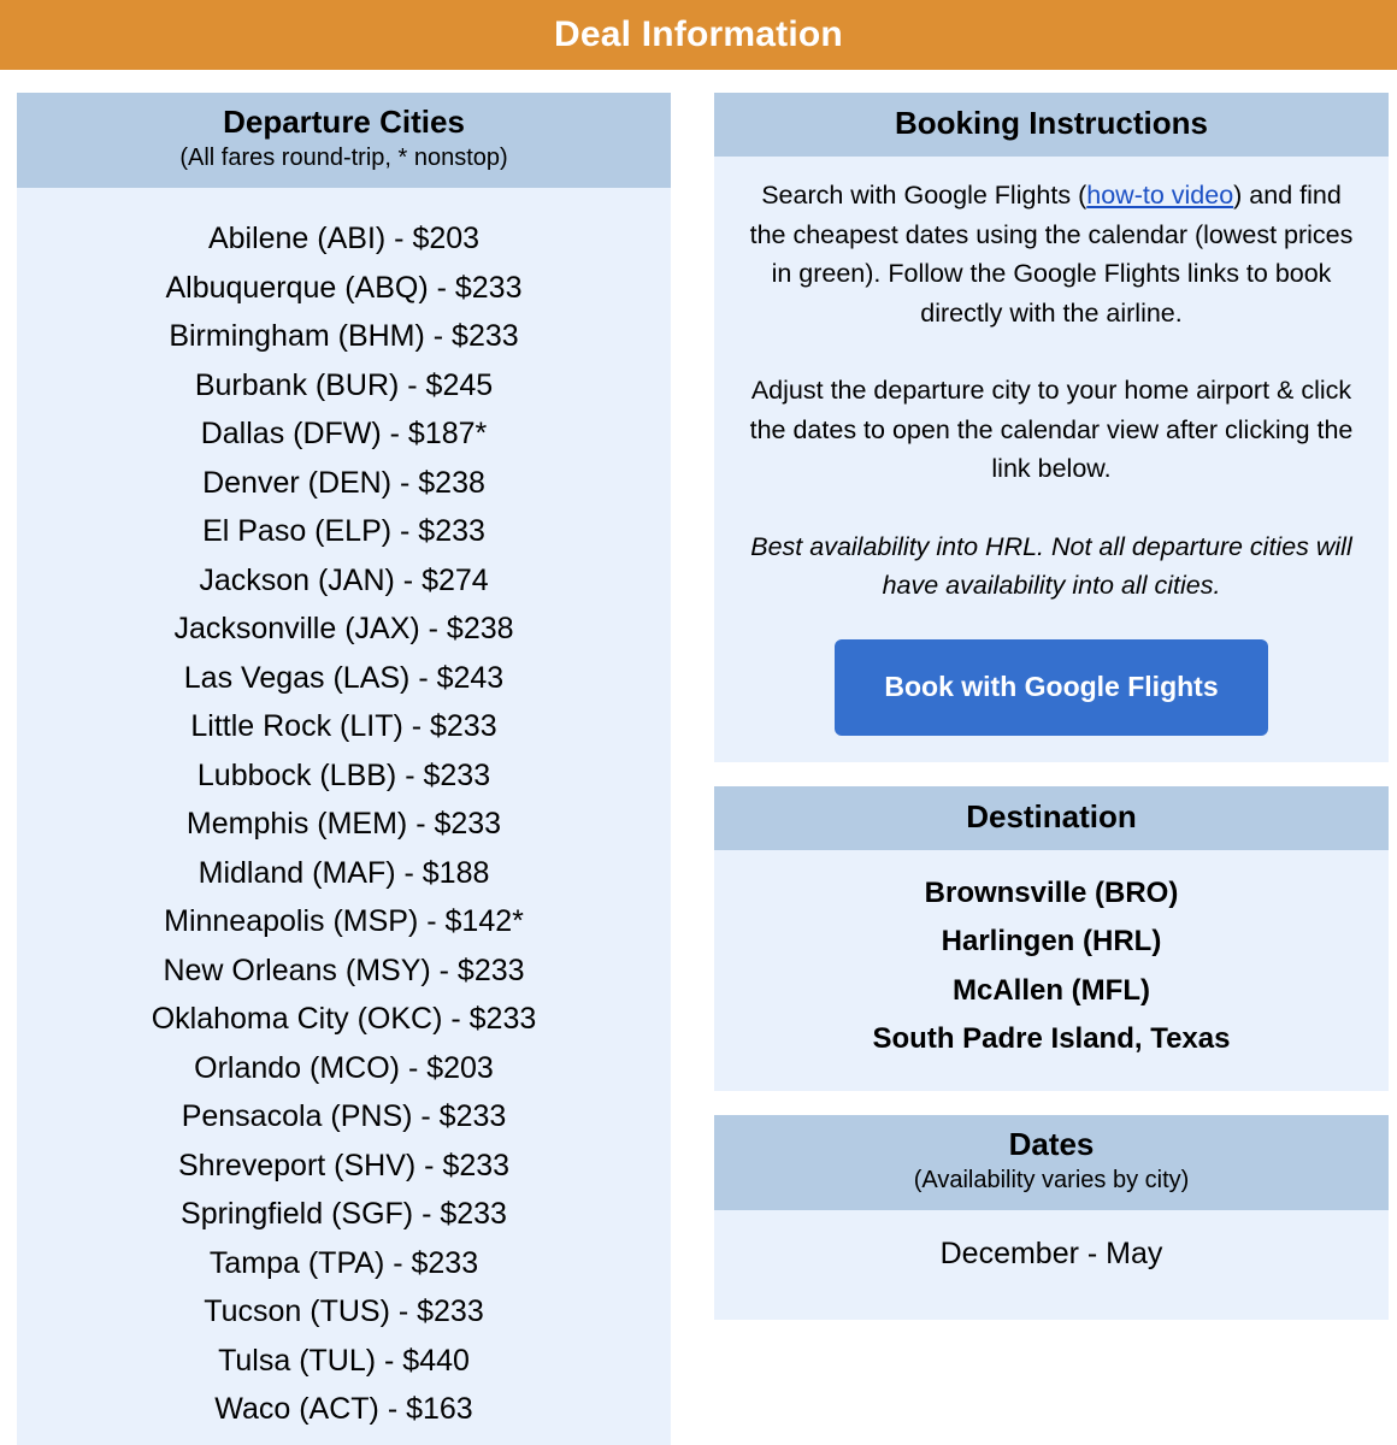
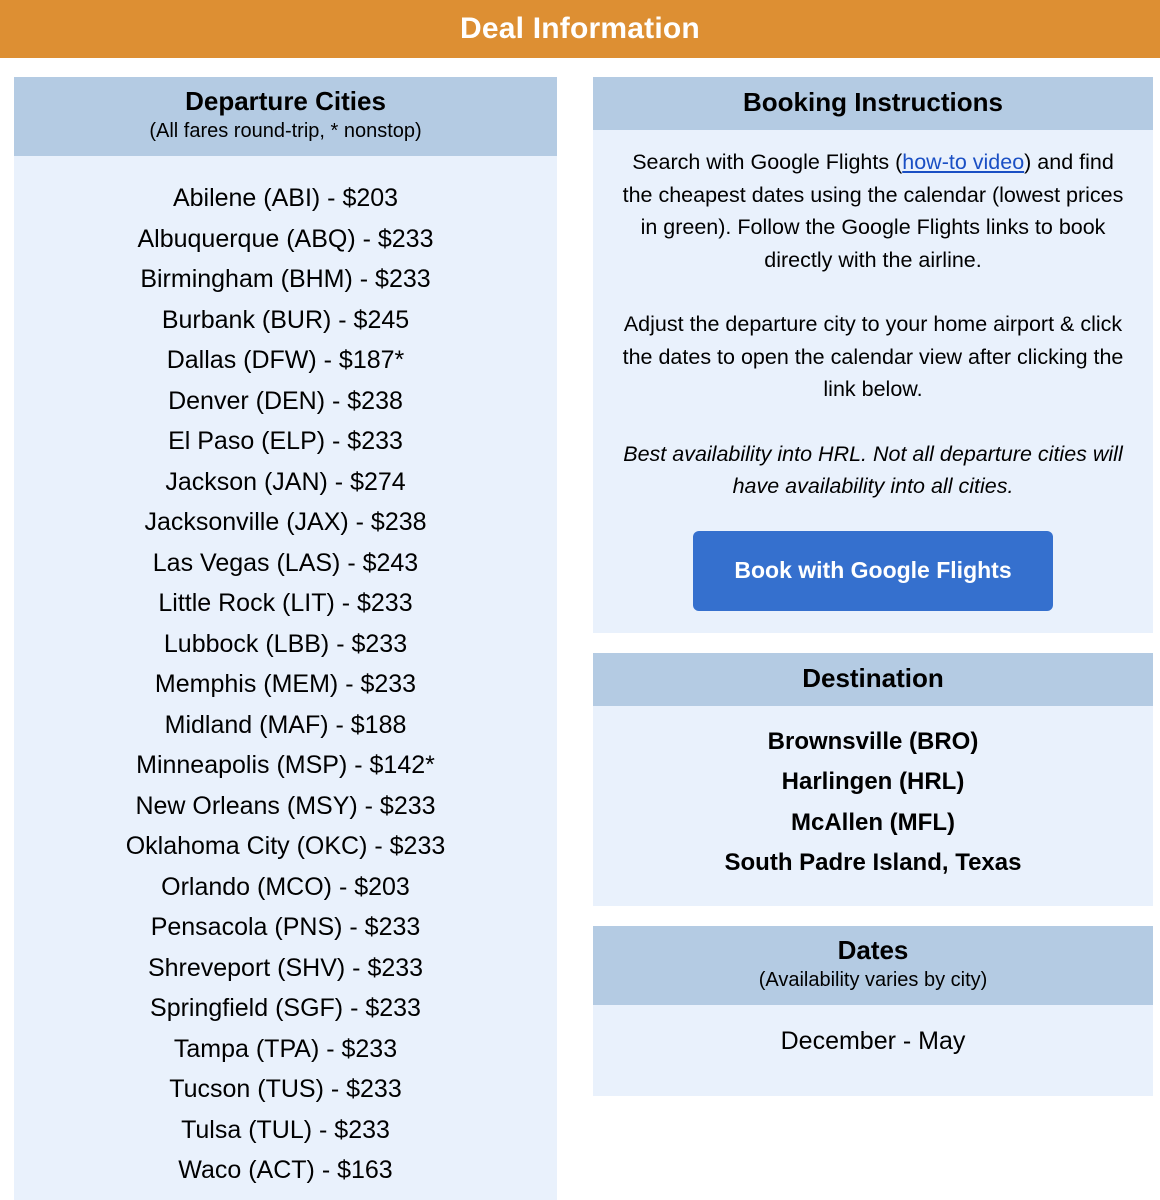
  Deal Information
  Departure Cities
  (All fares round-trip, * nonstop)
  Abilene (ABI) - $203
  Albuquerque (ABQ) - $233
  Birmingham (BHM) - $233
  Burbank (BUR) - $245
  Dallas (DFW) - $187*
  Denver (DEN) - $238
  El Paso (ELP) - $233
  Jackson (JAN) - $274
  Jacksonville (JAX) - $238
  Las Vegas (LAS) - $243
  Little Rock (LIT) - $233
  Lubbock (LBB) - $233
  Memphis (MEM) - $233
  Midland (MAF) - $188
  Minneapolis (MSP) - $142*
  New Orleans (MSY) - $233
  Oklahoma City (OKC) - $233
  Orlando (MCO) - $203
  Pensacola (PNS) - $233
  Shreveport (SHV) - $233
  Springfield (SGF) - $233
  Tampa (TPA) - $233
  Tucson (TUS) - $233
- Tulsa (TUL) - $440
+ Tulsa (TUL) - $233
  Waco (ACT) - $163
  Booking Instructions
  Search with Google Flights (how-to video) and find the cheapest dates using the calendar (lowest prices in green). Follow the Google Flights links to book directly with the airline.
  Adjust the departure city to your home airport & click the dates to open the calendar view after clicking the link below.
  Best availability into HRL. Not all departure cities will have availability into all cities.
  Book with Google Flights
  Destination
  Brownsville (BRO)
  Harlingen (HRL)
  McAllen (MFL)
  South Padre Island, Texas
  Dates
  (Availability varies by city)
  December - May
